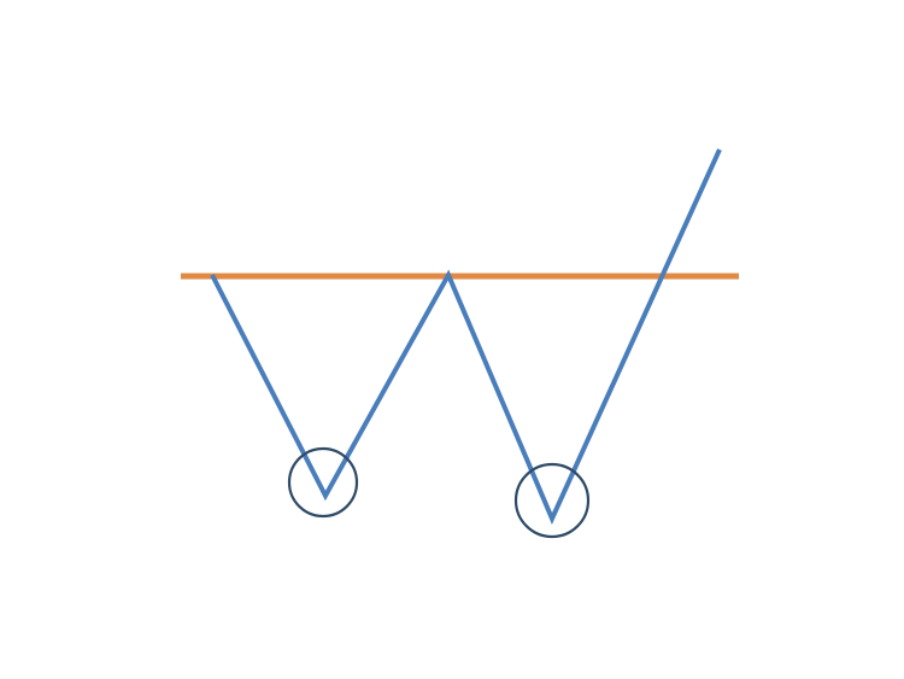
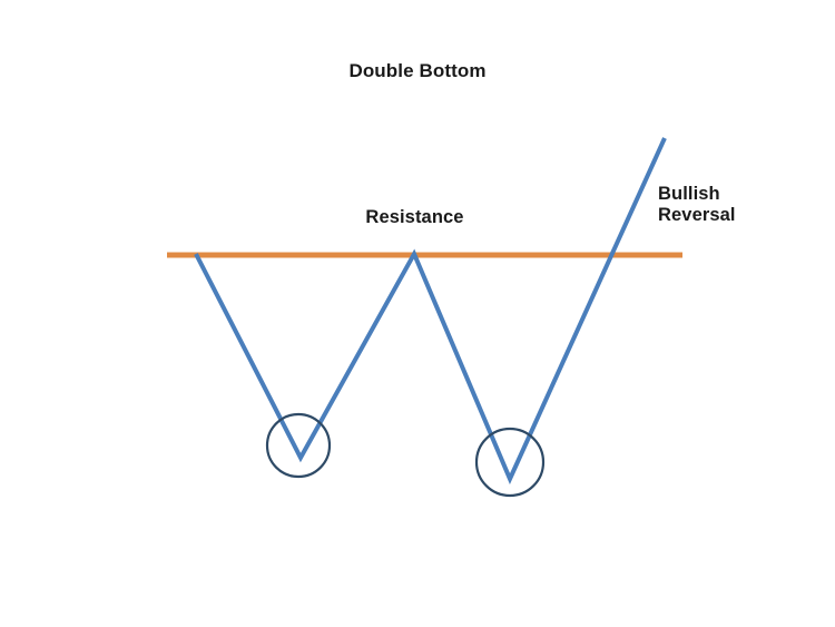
+ Double Bottom
+ Resistance
+ Bullish
+ Reversal
